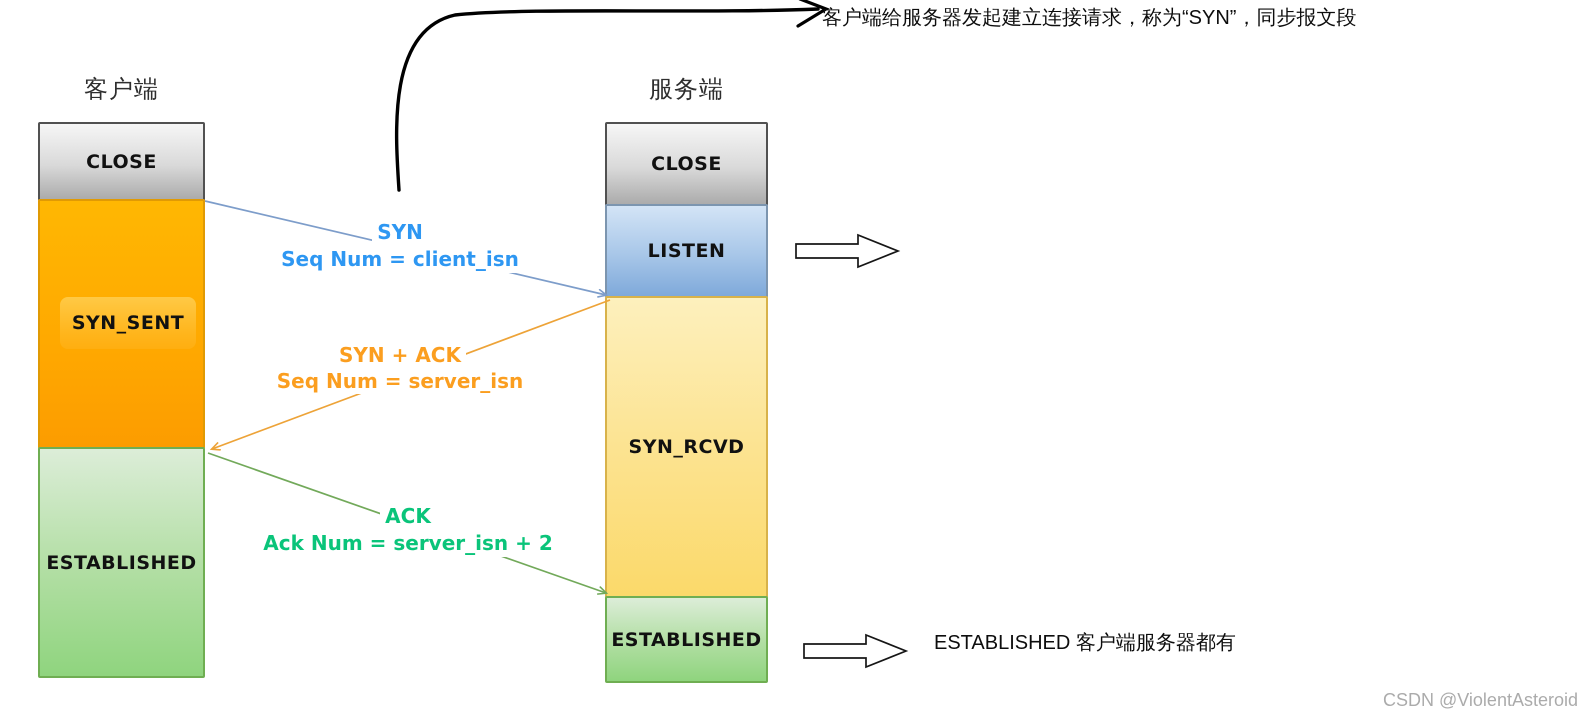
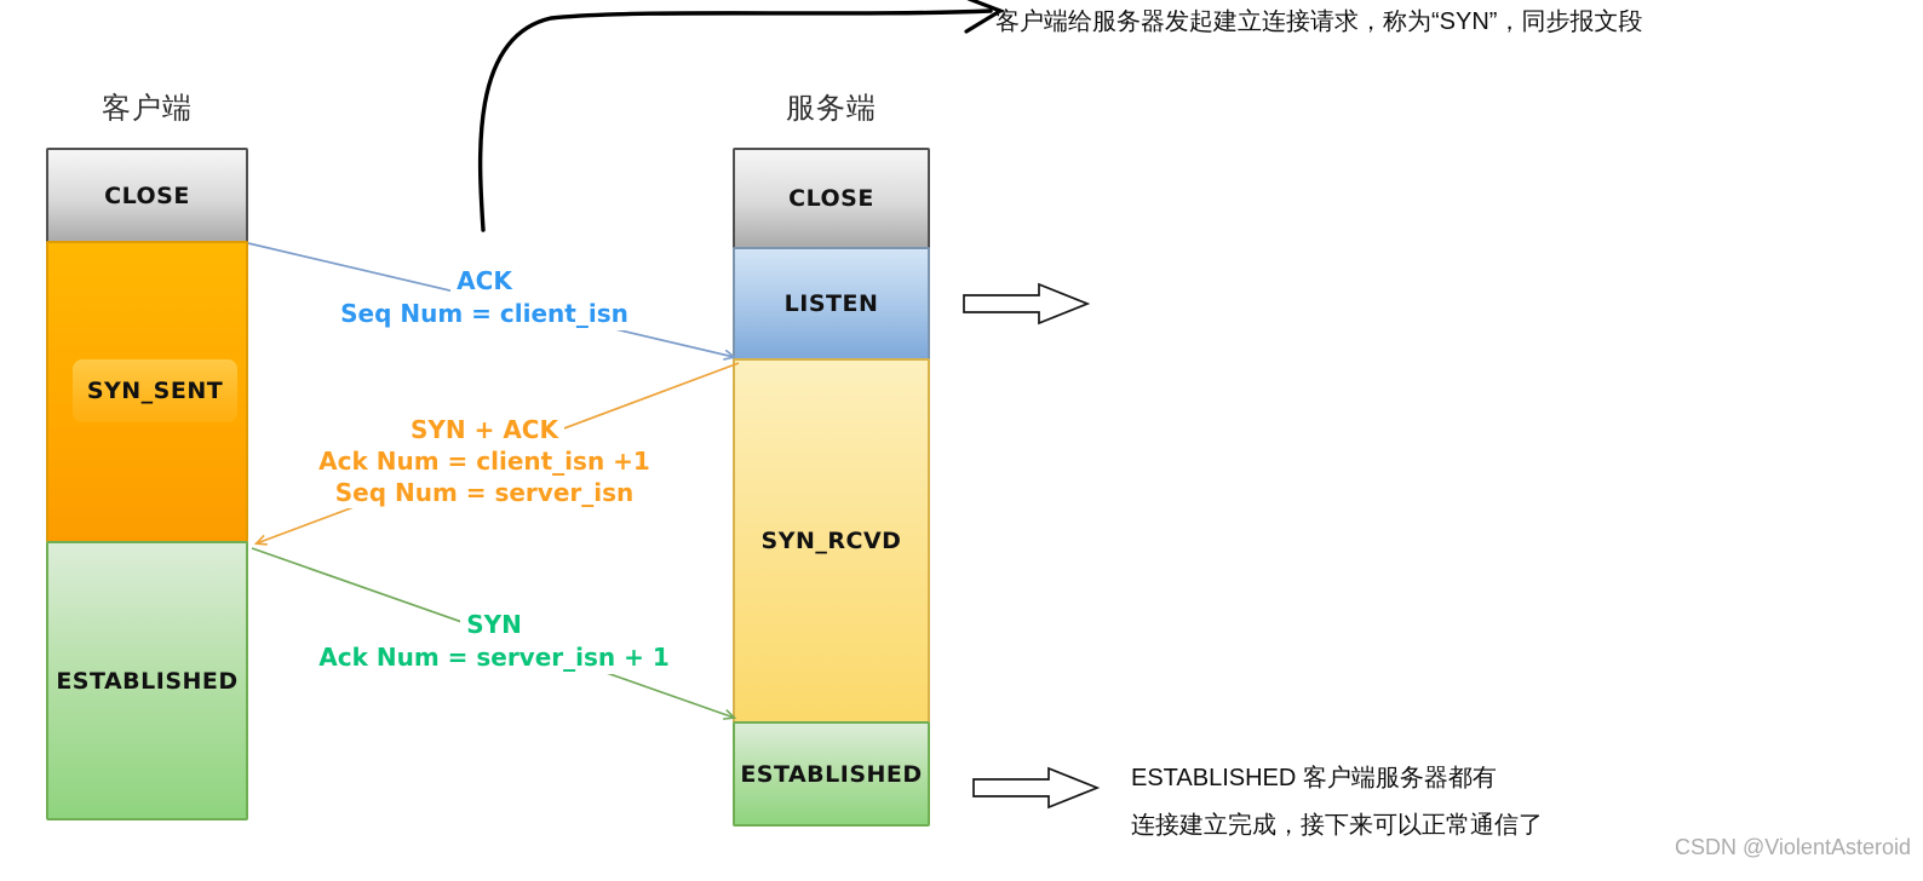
  客户端给服务器发起建立连接请求，称为“SYN”，同步报文段
  客户端
  服务端
  CLOSE
  SYN_SENT
  ESTABLISHED
  CLOSE
  LISTEN
  SYN_RCVD
  ESTABLISHED
- SYN
+ ACK
  Seq Num = client_isn
  SYN + ACK
+ Ack Num = client_isn +1
  Seq Num = server_isn
- ACK
+ SYN
- Ack Num = server_isn + 2
+ Ack Num = server_isn + 1
  ESTABLISHED 客户端服务器都有
+ 连接建立完成，接下来可以正常通信了
  CSDN @ViolentAsteroid
